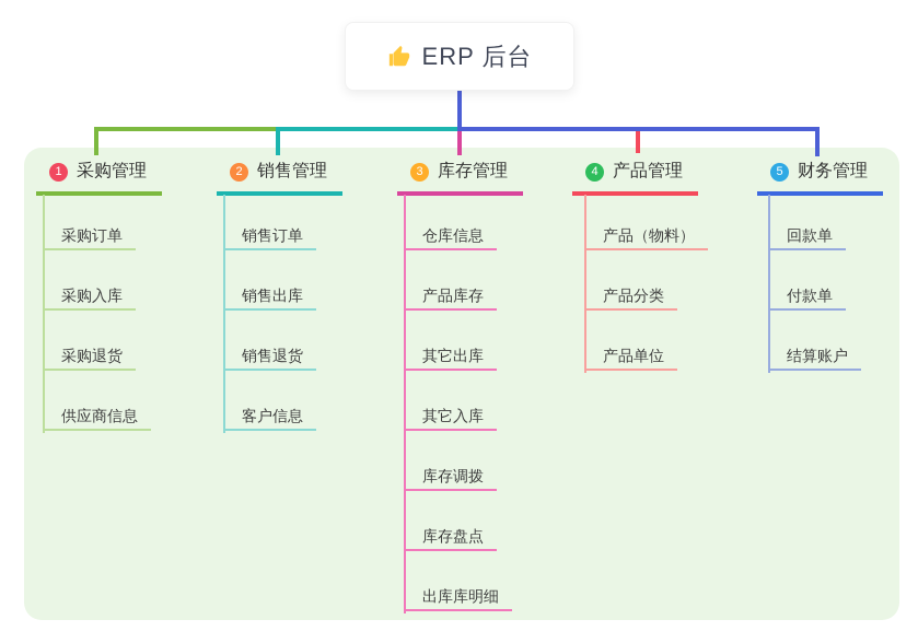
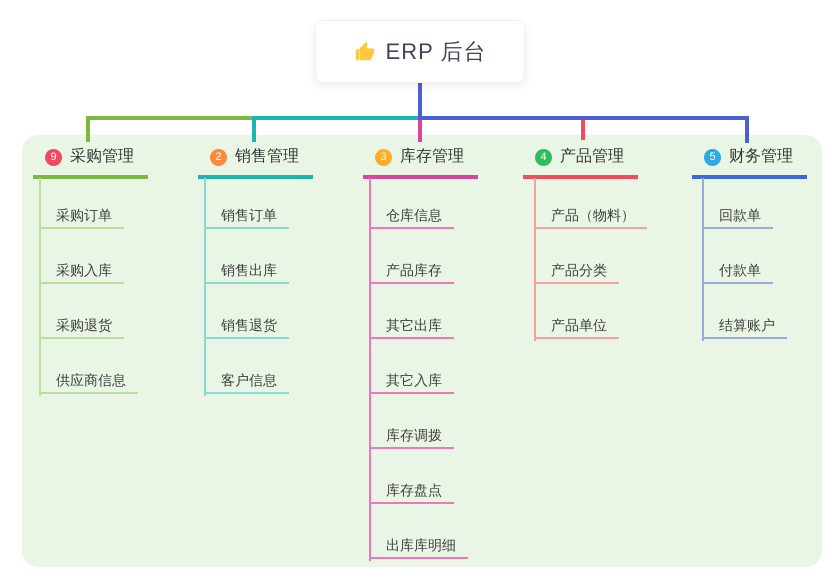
  ERP 后台
- 1
+ 9
  采购管理
  采购订单
  采购入库
  采购退货
  供应商信息
  2
  销售管理
  销售订单
  销售出库
  销售退货
  客户信息
  3
  库存管理
  仓库信息
  产品库存
  其它出库
  其它入库
  库存调拨
  库存盘点
  出库库明细
  4
  产品管理
  产品（物料）
  产品分类
  产品单位
  5
  财务管理
  回款单
  付款单
  结算账户
